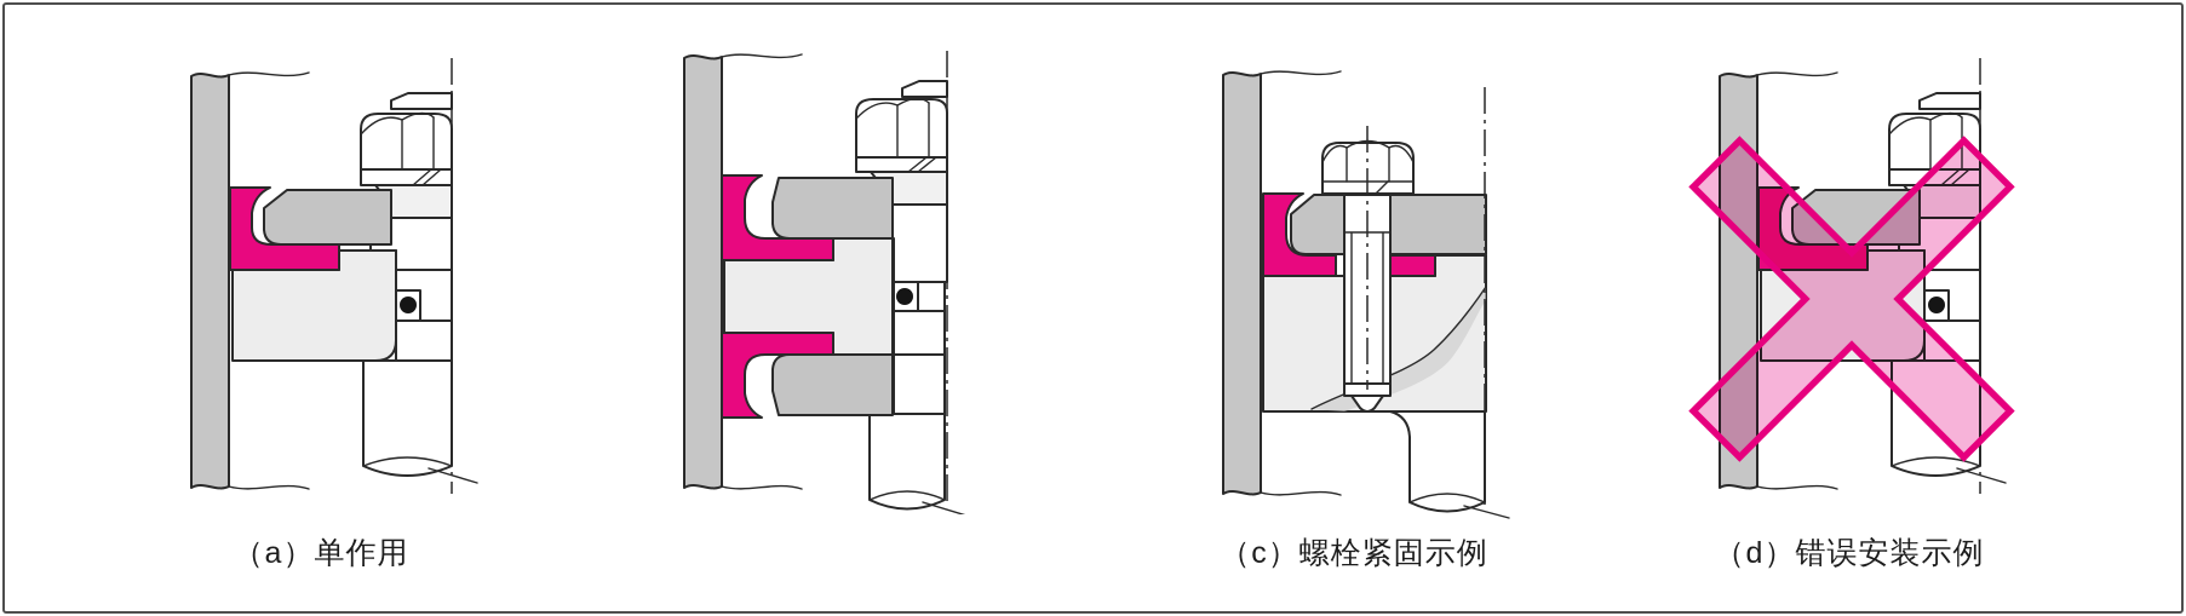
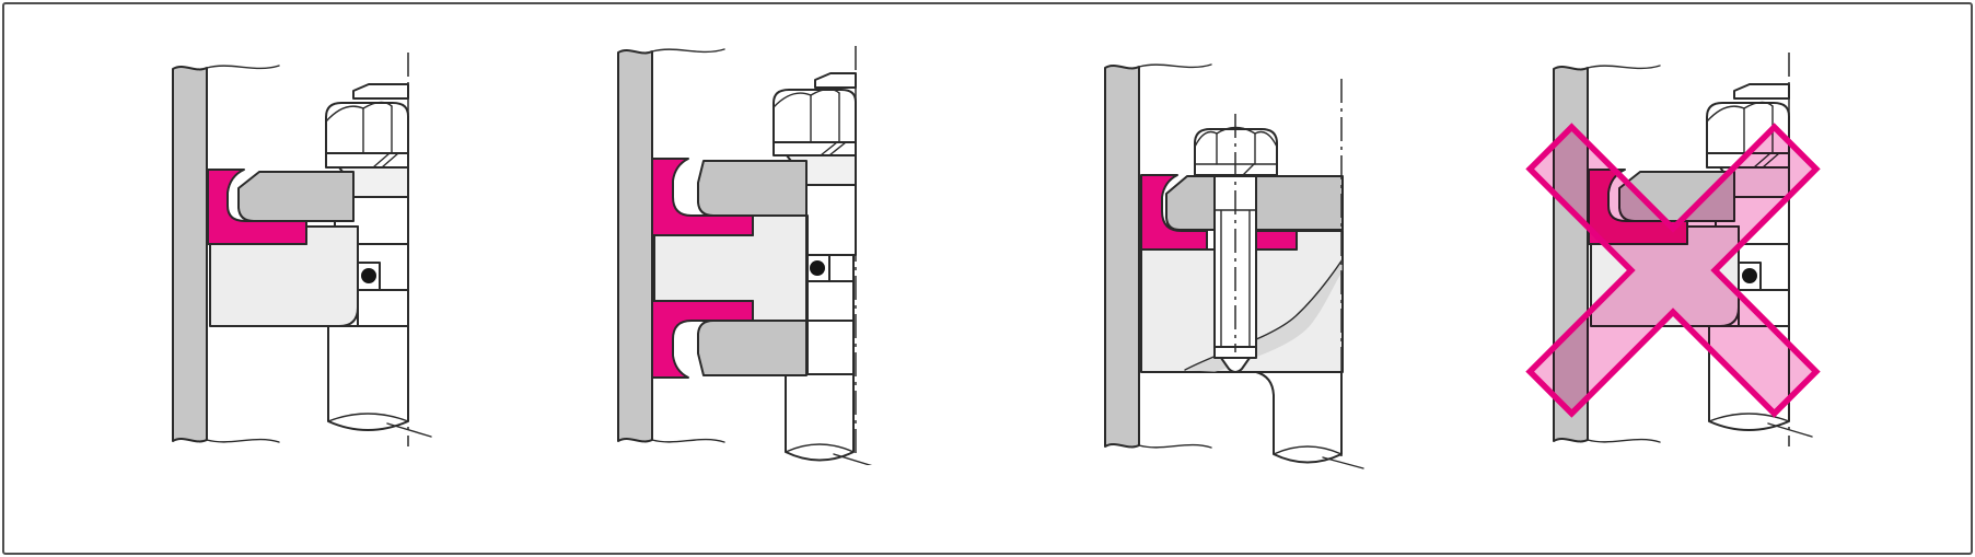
- （a）单作用
- （c）螺栓紧固示例
- （d）错误安装示例
